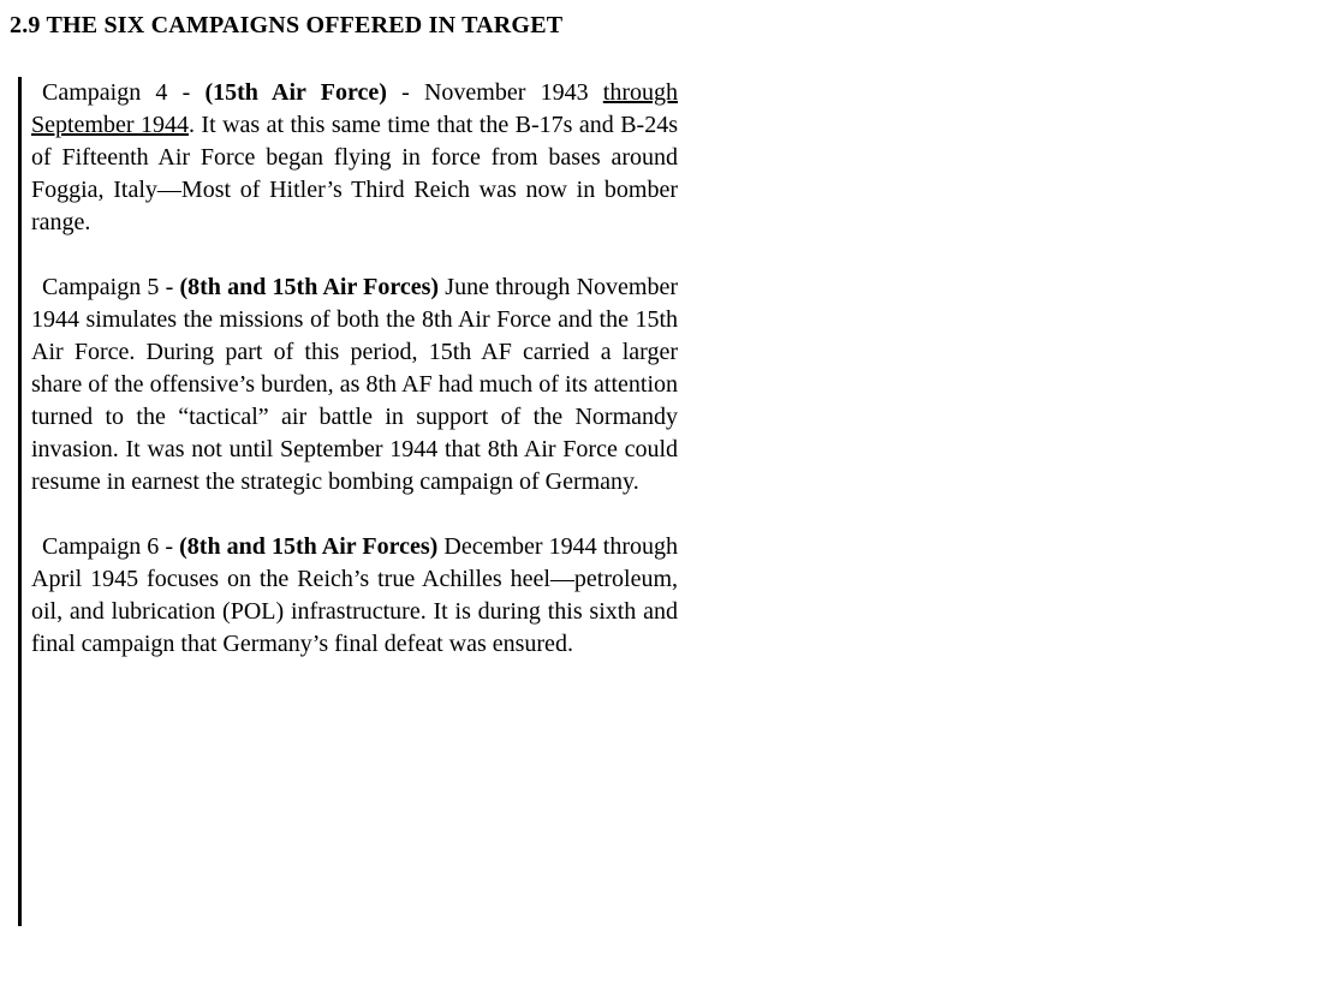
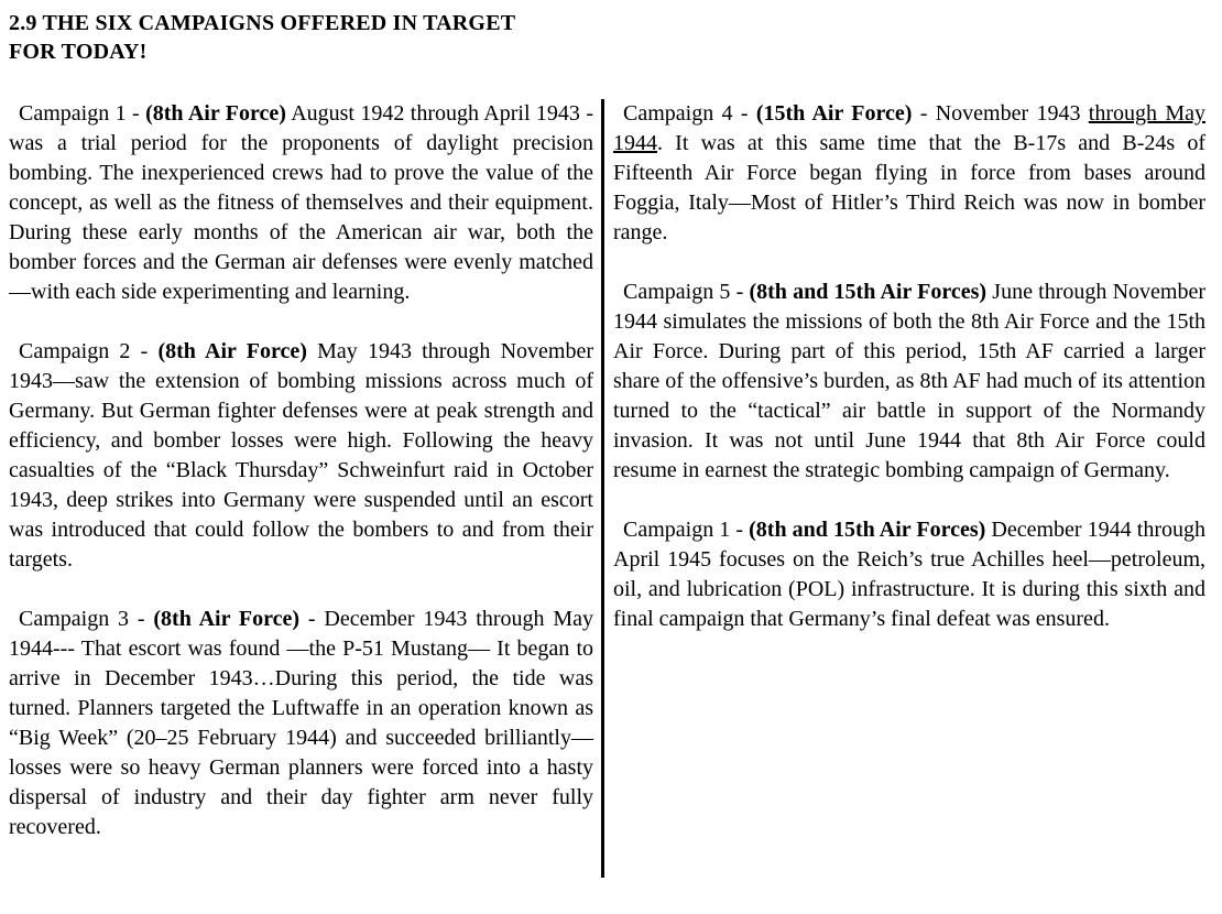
  2.9 THE SIX CAMPAIGNS OFFERED IN TARGET
+ FOR TODAY!
+ Campaign 1 - (8th Air Force) August 1942 through April 1943 - was a trial period for the proponents of daylight precision bombing. The inexperienced crews had to prove the value of the concept, as well as the fitness of themselves and their equipment. During these early months of the American air war, both the bomber forces and the German air defenses were evenly matched—with each side experimenting and learning.
+ Campaign 2 - (8th Air Force) May 1943 through November 1943—saw the extension of bombing missions across much of Germany. But German fighter defenses were at peak strength and efficiency, and bomber losses were high. Following the heavy casualties of the “Black Thursday” Schweinfurt raid in October 1943, deep strikes into Germany were suspended until an escort was introduced that could follow the bombers to and from their targets.
+ Campaign 3 - (8th Air Force) - December 1943 through May 1944--- That escort was found —the P-51 Mustang— It began to arrive in December 1943…During this period, the tide was turned. Planners targeted the Luftwaffe in an operation known as “Big Week” (20–25 February 1944) and succeeded brilliantly—losses were so heavy German planners were forced into a hasty dispersal of industry and their day fighter arm never fully recovered.
- Campaign 4 - (15th Air Force) - November 1943 through September 1944. It was at this same time that the B-17s and B-24s of Fifteenth Air Force began flying in force from bases around Foggia, Italy—Most of Hitler’s Third Reich was now in bomber range.
+ Campaign 4 - (15th Air Force) - November 1943 through May 1944. It was at this same time that the B-17s and B-24s of Fifteenth Air Force began flying in force from bases around Foggia, Italy—Most of Hitler’s Third Reich was now in bomber range.
- Campaign 5 - (8th and 15th Air Forces) June through November 1944 simulates the missions of both the 8th Air Force and the 15th Air Force. During part of this period, 15th AF carried a larger share of the offensive’s burden, as 8th AF had much of its attention turned to the “tactical” air battle in support of the Normandy invasion. It was not until September 1944 that 8th Air Force could resume in earnest the strategic bombing campaign of Germany.
+ Campaign 5 - (8th and 15th Air Forces) June through November 1944 simulates the missions of both the 8th Air Force and the 15th Air Force. During part of this period, 15th AF carried a larger share of the offensive’s burden, as 8th AF had much of its attention turned to the “tactical” air battle in support of the Normandy invasion. It was not until June 1944 that 8th Air Force could resume in earnest the strategic bombing campaign of Germany.
- Campaign 6 - (8th and 15th Air Forces) December 1944 through April 1945 focuses on the Reich’s true Achilles heel—petroleum, oil, and lubrication (POL) infrastructure. It is during this sixth and final campaign that Germany’s final defeat was ensured.
+ Campaign 1 - (8th and 15th Air Forces) December 1944 through April 1945 focuses on the Reich’s true Achilles heel—petroleum, oil, and lubrication (POL) infrastructure. It is during this sixth and final campaign that Germany’s final defeat was ensured.
